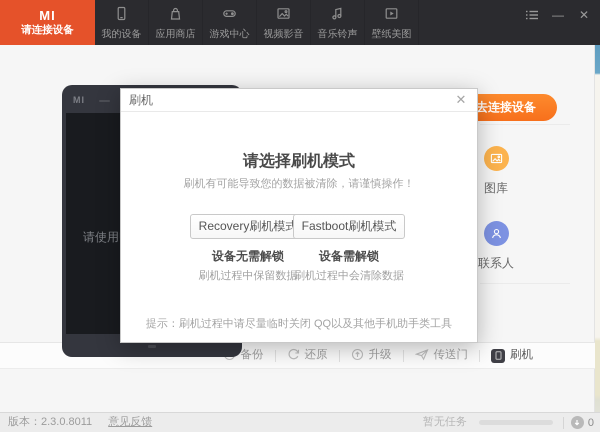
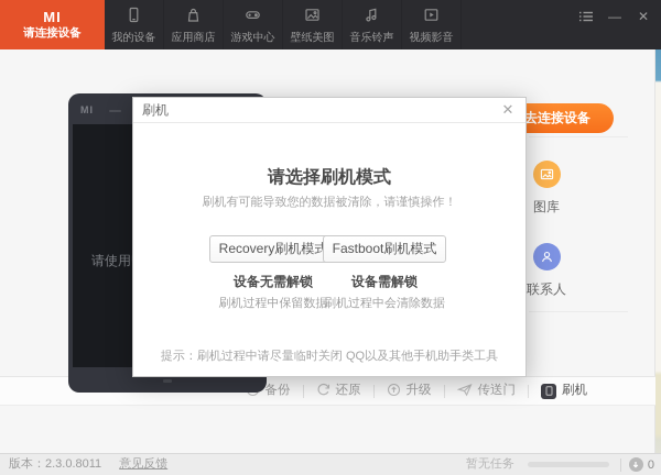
  MI
  请连接设备
  我的设备
  应用商店
  游戏中心
- 视频影音
+ 壁纸美图
  音乐铃声
- 壁纸美图
+ 视频影音
  —
  ✕
  MI
  请使用
  去连接设备
  图库
  联系人
  备份
  还原
  升级
  传送门
  刷机
  刷机
  ✕
  请选择刷机模式
  刷机有可能导致您的数据被清除，请谨慎操作！
  Recovery刷机模式
  设备无需解锁
  刷机过程中保留数据
  Fastboot刷机模式
  设备需解锁
  刷机过程中会清除数据
  提示：刷机过程中请尽量临时关闭 QQ以及其他手机助手类工具
  版本：2.3.0.8011
  意见反馈
  暂无任务
  0
